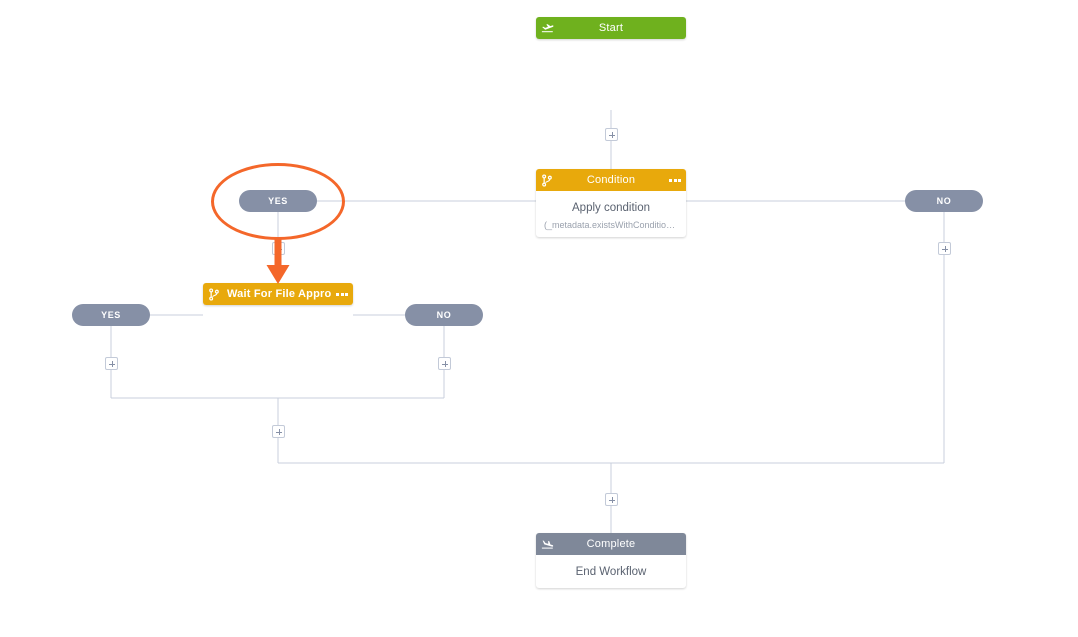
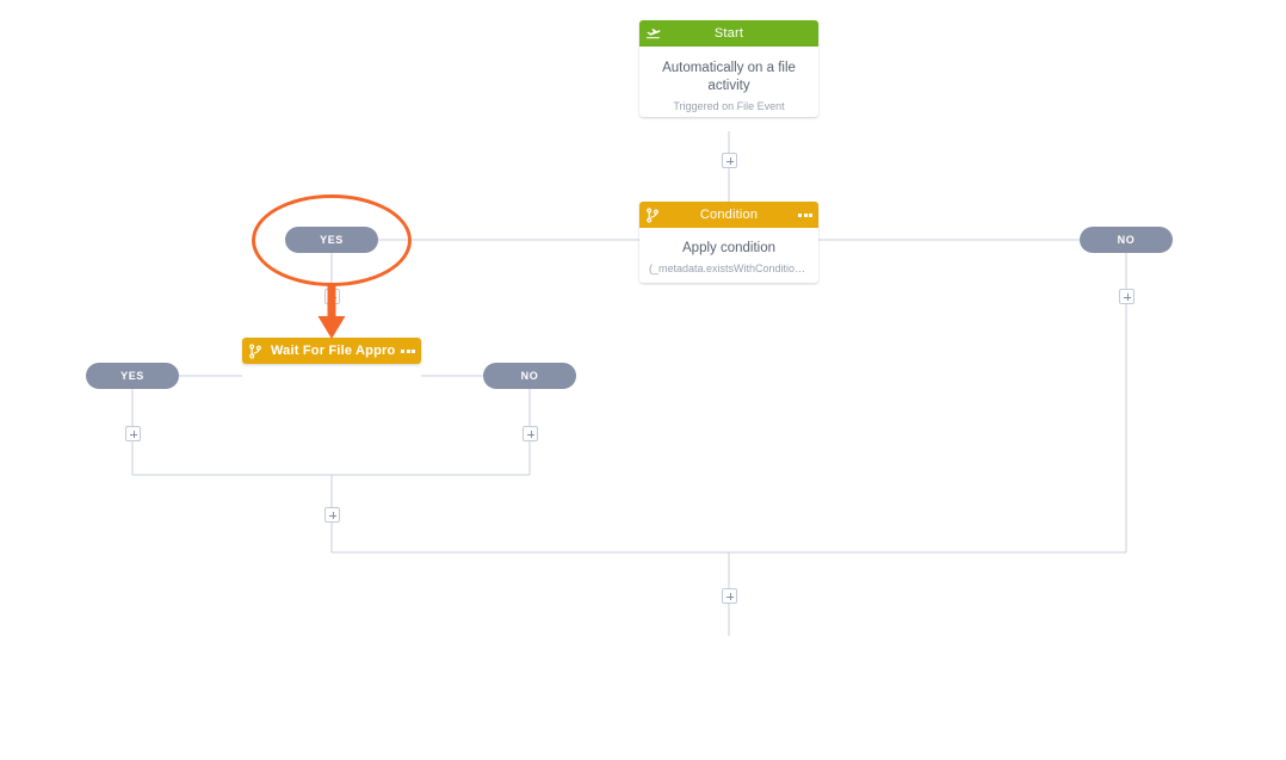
  Start
+ Automatically on a file activity
+ Triggered on File Event
  Condition
  Apply condition
  (_metadata.existsWithCondition("
  Wait For File Appro
- Complete
- End Workflow
  YES
  NO
  YES
  NO
